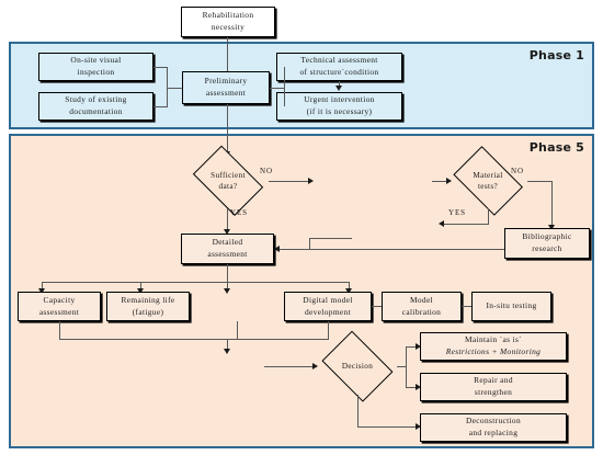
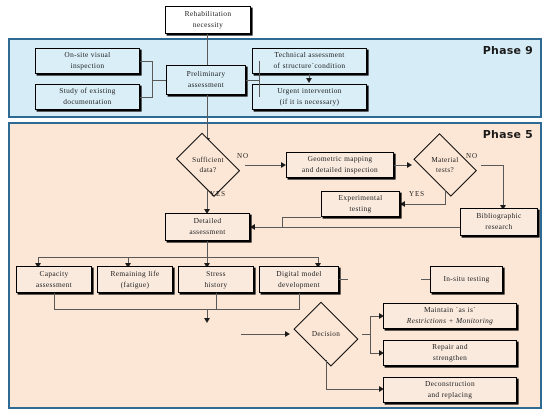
- Phase 1
+ Phase 9
  Phase 5
  Rehabilitation
  necessity
  On-site visual
  inspection
  Study of existing
  documentation
  Preliminary
  assessment
  Technical assessment
  of structure´condition
  Urgent intervention
  (if it is necessary)
  Sufficient
  data?
  NO
  YES
+ Geometric mapping
+ and detailed inspection
  Material
  tests?
  NO
  YES
+ Experimental
+ testing
  Bibliographic
  research
  Detailed
  assessment
  Capacity
  assessment
  Remaining life
  (fatigue)
+ Stress
+ history
  Digital model
  development
- Model
- calibration
  In-situ testing
  Decision
  Maintain ´as is´
  Restrictions + Monitoring
  Repair and
  strengthen
  Deconstruction
  and replacing
